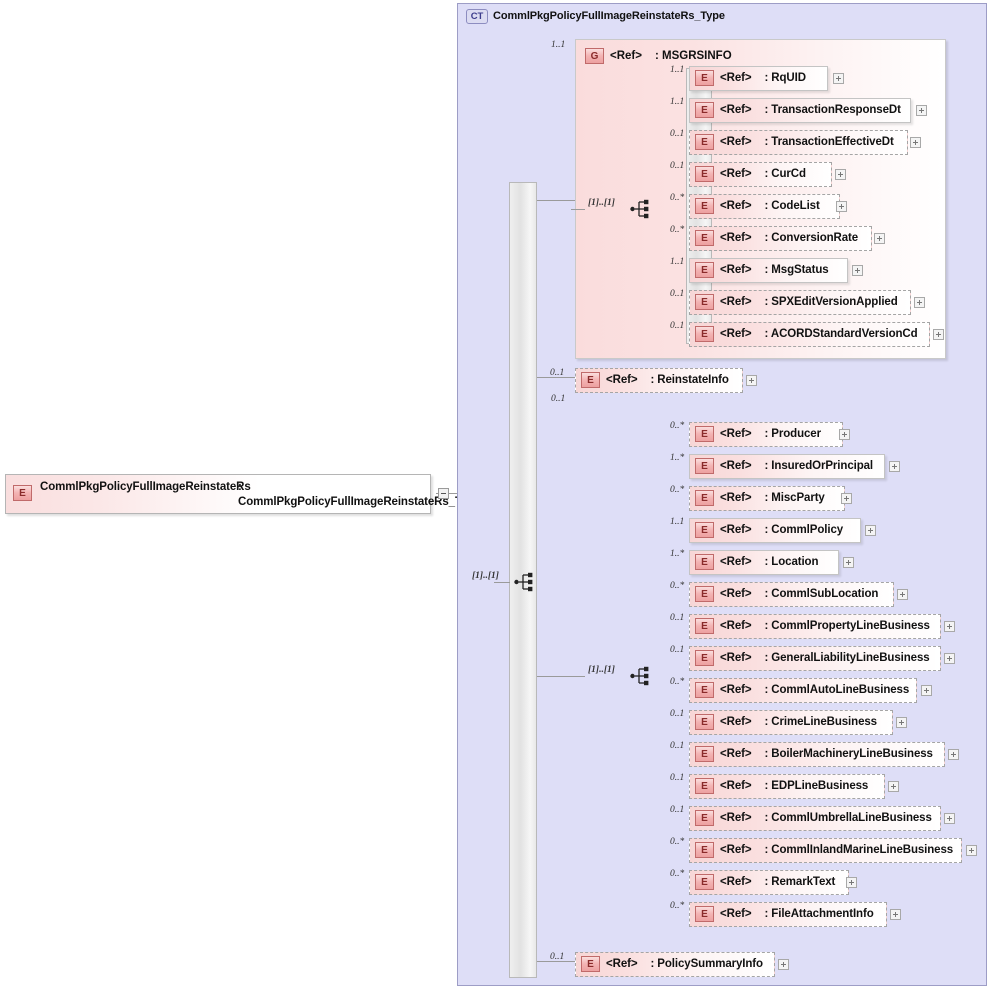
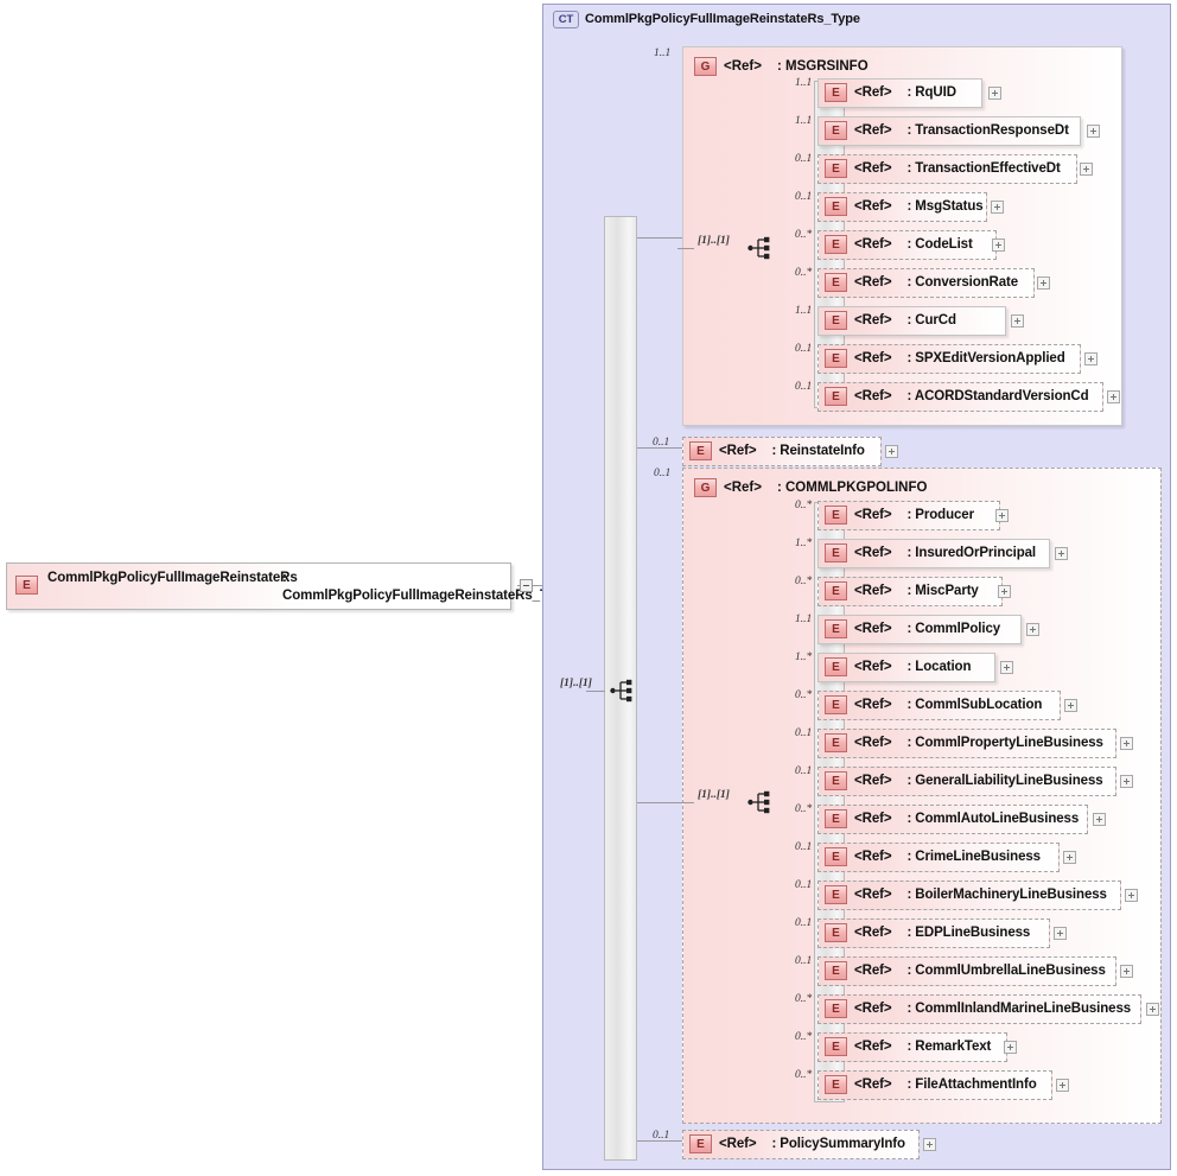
  E
  CommlPkgPolicyFullImageReinstate
  : CommlPkgPolicyFullImageReinstateRs_
  CT CommlPkgPolicyFullImageReinstateRs_Type
  [1]..[1]
  1..1
  G <Ref> : MSGRSINFO
  [1]..[1]
  1..1
  E
  <Ref> : RqUID
  1..1
  E
  <Ref> : TransactionResponseDt
  0..1
  E
  <Ref> : TransactionEffectiveDt
  0..1
  E
- <Ref> : CurCd
+ <Ref> : MsgStatus
  0..*
  E
  <Ref> : CodeList
  0..*
  E
  <Ref> : ConversionRate
  1..1
  E
- <Ref> : MsgStatus
+ <Ref> : CurCd
  0..1
  E
  <Ref> : SPXEditVersionApplied
  0..1
  E
  <Ref> : ACORDStandardVersionCd
  0..1
  E
  <Ref> : ReinstateInfo
  0..1
+ G <Ref> : COMMLPKGPOLINFO
  [1]..[1]
  0..*
  E
  <Ref> : Producer
  1..*
  E
  <Ref> : InsuredOrPrincipal
  0..*
  E
  <Ref> : MiscParty
  1..1
  E
  <Ref> : CommlPolicy
  1..*
  E
  <Ref> : Location
  0..*
  E
  <Ref> : CommlSubLocation
  0..1
  E
  <Ref> : CommlPropertyLineBusiness
  0..1
  E
  <Ref> : GeneralLiabilityLineBusiness
  0..*
  E
  <Ref> : CommlAutoLineBusiness
  0..1
  E
  <Ref> : CrimeLineBusiness
  0..1
  E
  <Ref> : BoilerMachineryLineBusiness
  0..1
  E
  <Ref> : EDPLineBusiness
  0..1
  E
  <Ref> : CommlUmbrellaLineBusiness
  0..*
  E
  <Ref> : CommlInlandMarineLineBusiness
  0..*
  E
  <Ref> : RemarkText
  0..*
  E
  <Ref> : FileAttachmentInfo
  0..1
  E
  <Ref> : PolicySummaryInfo
